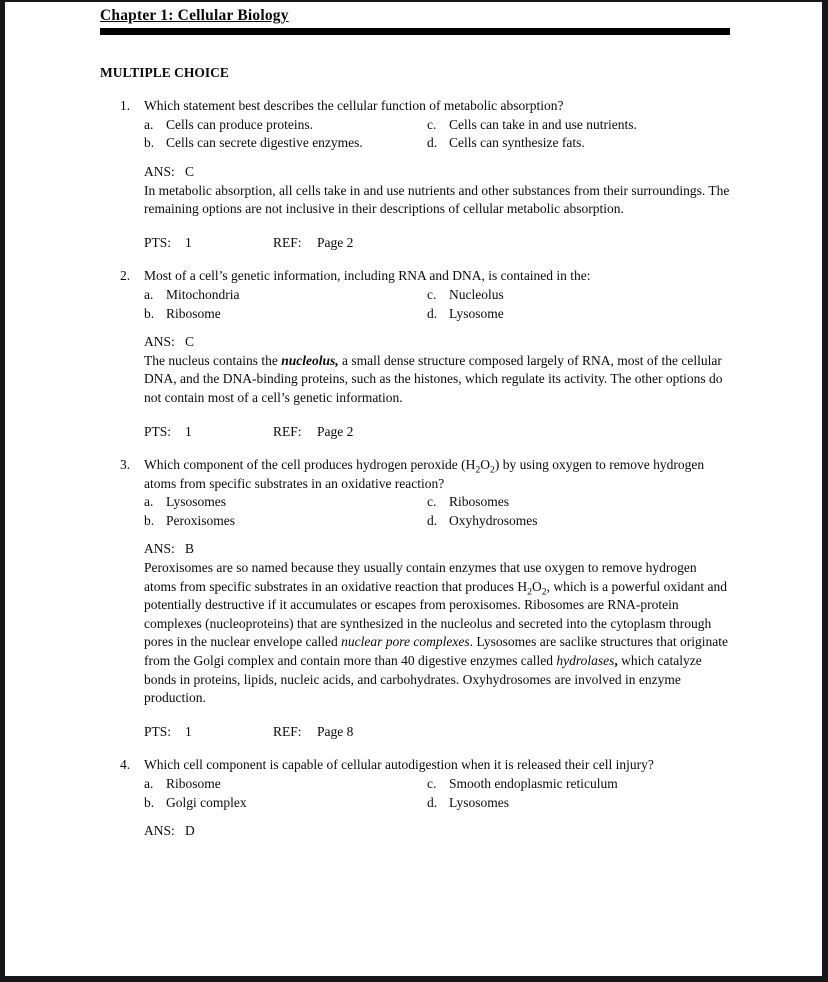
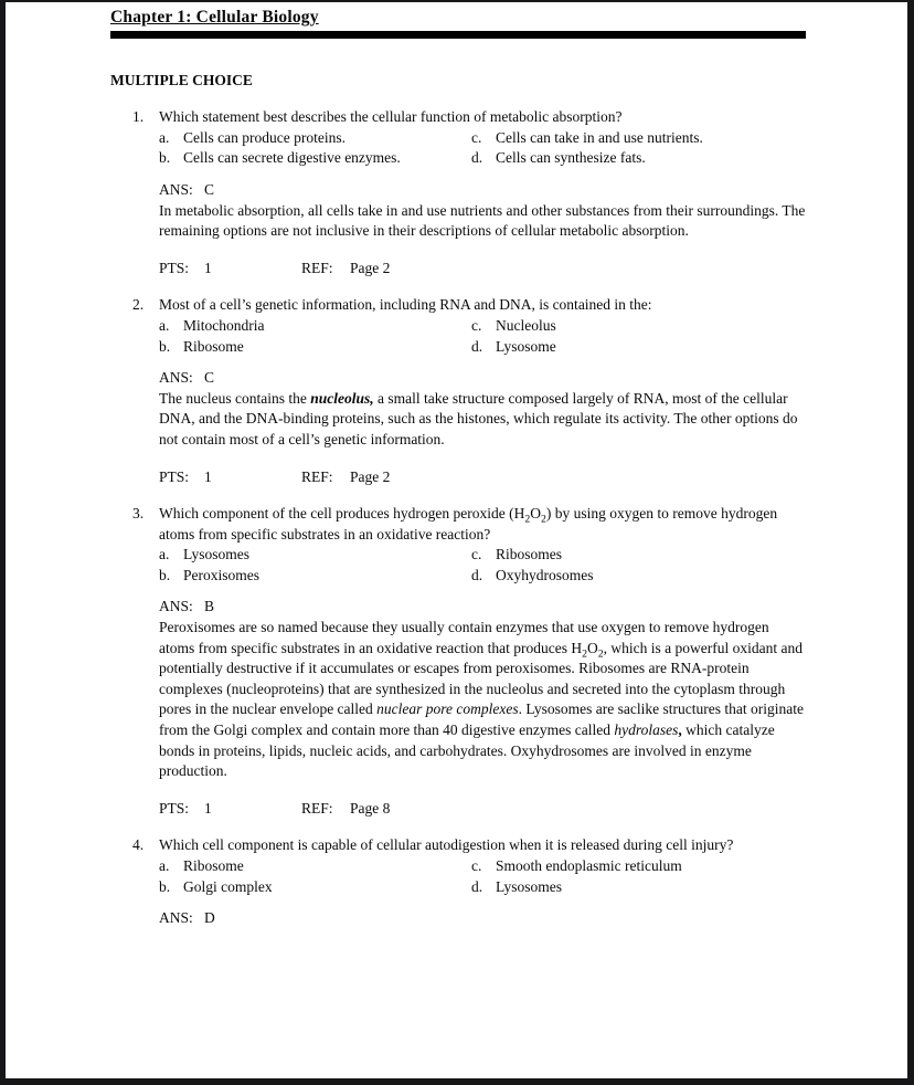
  Chapter 1: Cellular Biology
  MULTIPLE CHOICE
  1.
  Which statement best describes the cellular function of metabolic absorption?
  a.
  Cells can produce proteins.
  b.
  Cells can secrete digestive enzymes.
  c.
  Cells can take in and use nutrients.
  d.
  Cells can synthesize fats.
  ANS: C
  In metabolic absorption, all cells take in and use nutrients and other substances from their surroundings. The remaining options are not inclusive in their descriptions of cellular metabolic absorption.
  PTS:
  1
  REF:
  Page 2
  2.
  Most of a cell’s genetic information, including RNA and DNA, is contained in the:
  a.
  Mitochondria
  b.
  Ribosome
  c.
  Nucleolus
  d.
  Lysosome
  ANS: C
- The nucleus contains the nucleolus, a small dense structure composed largely of RNA, most of the cellular DNA, and the DNA-binding proteins, such as the histones, which regulate its activity. The other options do not contain most of a cell’s genetic information.
+ The nucleus contains the nucleolus, a small take structure composed largely of RNA, most of the cellular DNA, and the DNA-binding proteins, such as the histones, which regulate its activity. The other options do not contain most of a cell’s genetic information.
  PTS:
  1
  REF:
  Page 2
  3.
  Which component of the cell produces hydrogen peroxide (H2O2) by using oxygen to remove hydrogen atoms from specific substrates in an oxidative reaction?
  a.
  Lysosomes
  b.
  Peroxisomes
  c.
  Ribosomes
  d.
  Oxyhydrosomes
  ANS: B
  Peroxisomes are so named because they usually contain enzymes that use oxygen to remove hydrogen atoms from specific substrates in an oxidative reaction that produces H2O2, which is a powerful oxidant and potentially destructive if it accumulates or escapes from peroxisomes. Ribosomes are RNA-protein complexes (nucleoproteins) that are synthesized in the nucleolus and secreted into the cytoplasm through pores in the nuclear envelope called nuclear pore complexes. Lysosomes are saclike structures that originate from the Golgi complex and contain more than 40 digestive enzymes called hydrolases, which catalyze bonds in proteins, lipids, nucleic acids, and carbohydrates. Oxyhydrosomes are involved in enzyme production.
  PTS:
  1
  REF:
  Page 8
  4.
- Which cell component is capable of cellular autodigestion when it is released their cell injury?
+ Which cell component is capable of cellular autodigestion when it is released during cell injury?
  a.
  Ribosome
  b.
  Golgi complex
  c.
  Smooth endoplasmic reticulum
  d.
  Lysosomes
  ANS: D
